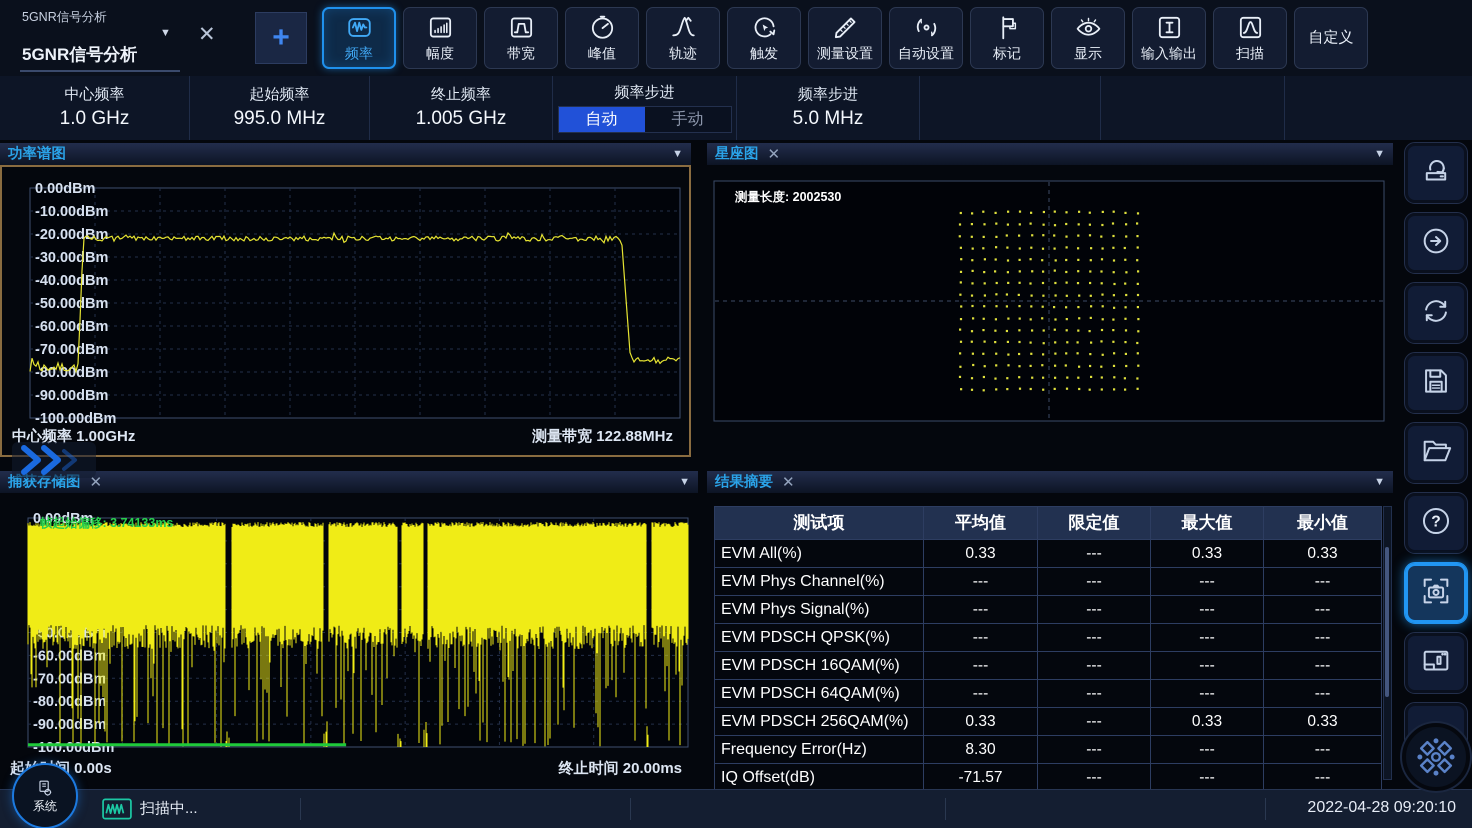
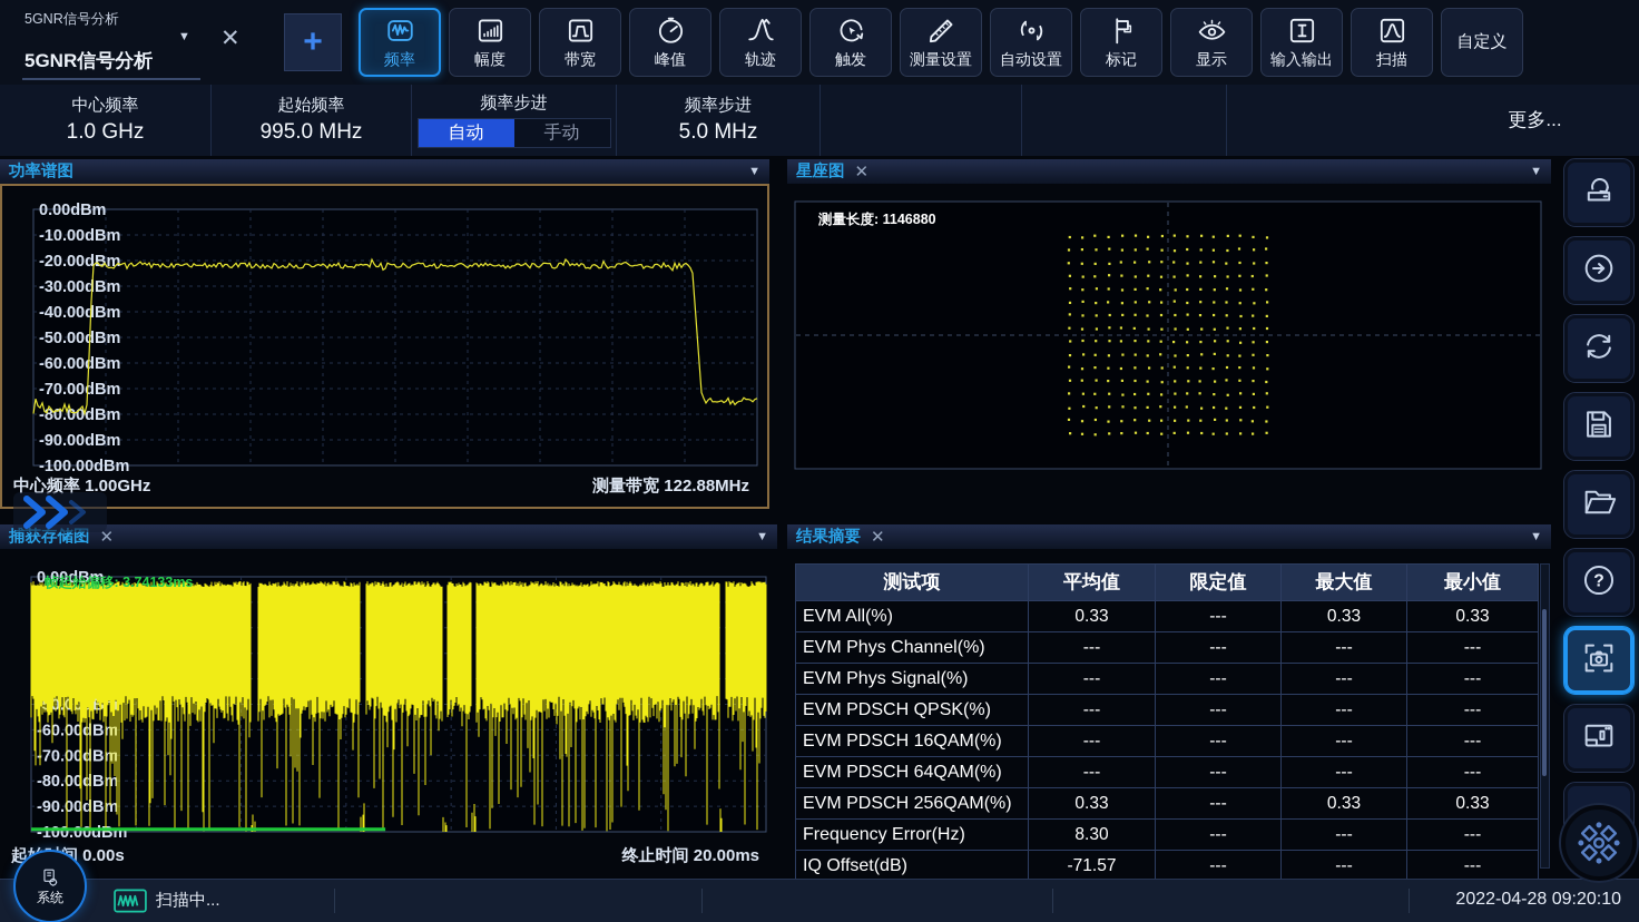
  5GNR信号分析
  ▼
  5GNR信号分析
  ✕
  +
  频率
  幅度
  带宽
  峰值
  轨迹
  触发
  测量设置
  自动设置
  标记
  显示
  输入输出
  扫描
  自定义
  中心频率
  1.0 GHz
  起始频率
  995.0 MHz
- 终止频率
- 1.005 GHz
  频率步进
  自动
  手动
  频率步进
  5.0 MHz
+ 更多...
  功率谱图
  ▼
  0.00dBm
  -10.00dBm
  -20.00dBm
  -30.00dBm
  -40.00dBm
  -50.00Bm
  -60.00dBm
  -70.00dBm
  -80.00dBm
  -90.00dBm
  -100.00dBm
  中心频率 1.00GHz
  测量带宽 122.88MHz
  星座图
  ✕
  ▼
- 测量长度: 2002530
+ 测量长度: 1146880
  捕获存储图
  ✕
  ▼
  0.00dBm
  -60.00dBm
  -70.00dBm
  -80.00dBm
  -90.00dBm
  -100.00dBm
  帧起始偏移: 3.74133ms
  终止时间 20.00ms
  结果摘要
  ✕
  ▼
  测试项	平均值	限定值	最大值	最小值
  EVM All(%)	0.33	---	0.33	0.33
  EVM Phys Channel(%)	---	---	---	---
  EVM Phys Signal(%)	---	---	---	---
  EVM PDSCH QPSK(%)	---	---	---	---
  EVM PDSCH 16QAM(%)	---	---	---	---
  EVM PDSCH 64QAM(%)	---	---	---	---
  EVM PDSCH 256QAM(%)	0.33	---	0.33	0.33
  Frequency Error(Hz)	8.30	---	---	---
  IQ Offset(dB)	-71.57	---	---	---
  ?
  系统
  扫描中...
  2022-04-28 09:20:10
